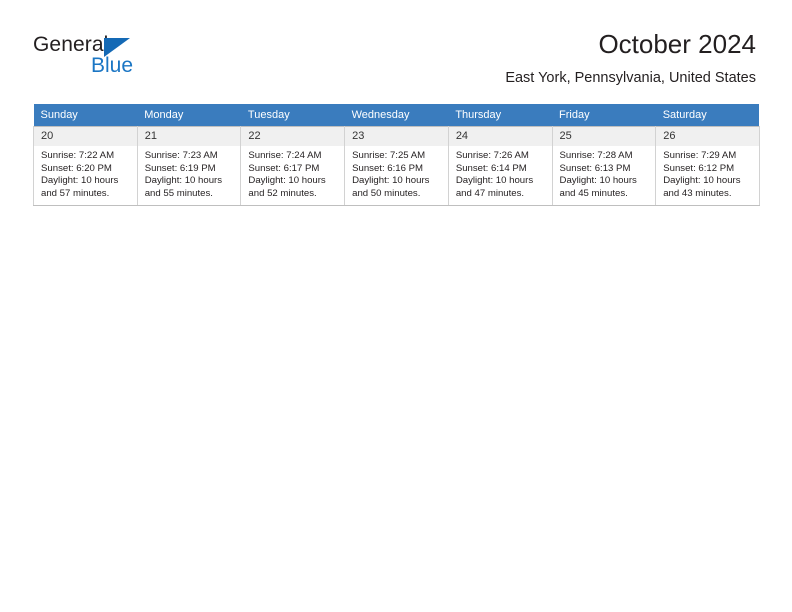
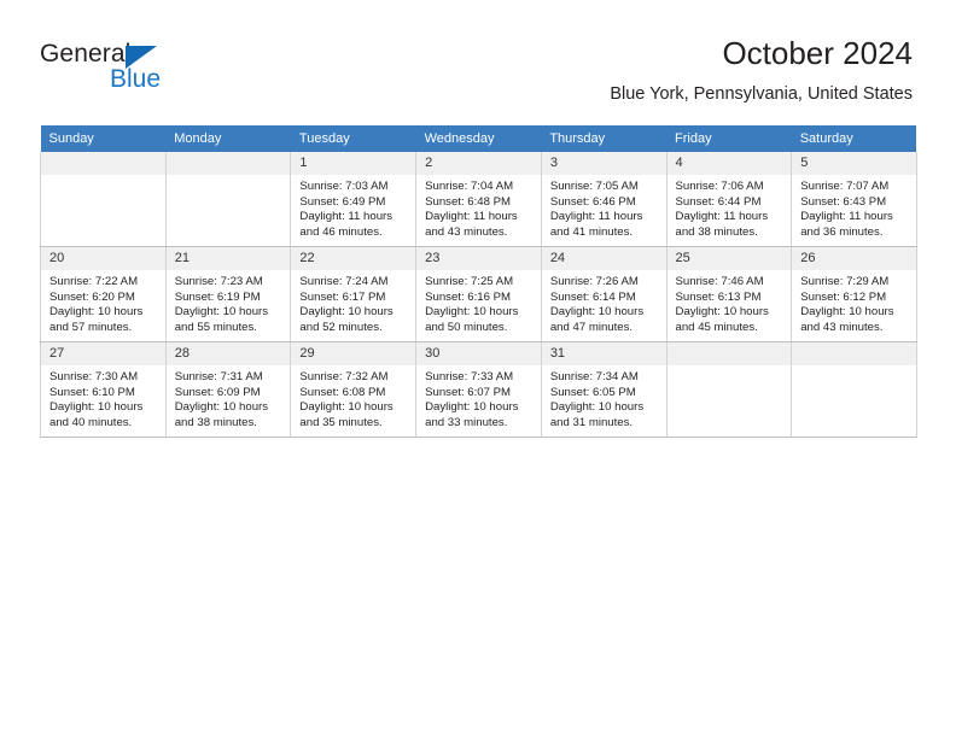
  General
  Blue
  October 2024
- East York, Pennsylvania, United States
+ Blue York, Pennsylvania, United States
  Sunday	Monday	Tuesday	Wednesday	Thursday	Friday	Saturday
+ 		1 Sunrise: 7:03 AM Sunset: 6:49 PM Daylight: 11 hours and 46 minutes.	2 Sunrise: 7:04 AM Sunset: 6:48 PM Daylight: 11 hours and 43 minutes.	3 Sunrise: 7:05 AM Sunset: 6:46 PM Daylight: 11 hours and 41 minutes.	4 Sunrise: 7:06 AM Sunset: 6:44 PM Daylight: 11 hours and 38 minutes.	5 Sunrise: 7:07 AM Sunset: 6:43 PM Daylight: 11 hours and 36 minutes.
- 20 Sunrise: 7:22 AM Sunset: 6:20 PM Daylight: 10 hours and 57 minutes.	21 Sunrise: 7:23 AM Sunset: 6:19 PM Daylight: 10 hours and 55 minutes.	22 Sunrise: 7:24 AM Sunset: 6:17 PM Daylight: 10 hours and 52 minutes.	23 Sunrise: 7:25 AM Sunset: 6:16 PM Daylight: 10 hours and 50 minutes.	24 Sunrise: 7:26 AM Sunset: 6:14 PM Daylight: 10 hours and 47 minutes.	25 Sunrise: 7:28 AM Sunset: 6:13 PM Daylight: 10 hours and 45 minutes.	26 Sunrise: 7:29 AM Sunset: 6:12 PM Daylight: 10 hours and 43 minutes.
+ 20 Sunrise: 7:22 AM Sunset: 6:20 PM Daylight: 10 hours and 57 minutes.	21 Sunrise: 7:23 AM Sunset: 6:19 PM Daylight: 10 hours and 55 minutes.	22 Sunrise: 7:24 AM Sunset: 6:17 PM Daylight: 10 hours and 52 minutes.	23 Sunrise: 7:25 AM Sunset: 6:16 PM Daylight: 10 hours and 50 minutes.	24 Sunrise: 7:26 AM Sunset: 6:14 PM Daylight: 10 hours and 47 minutes.	25 Sunrise: 7:46 AM Sunset: 6:13 PM Daylight: 10 hours and 45 minutes.	26 Sunrise: 7:29 AM Sunset: 6:12 PM Daylight: 10 hours and 43 minutes.
+ 27 Sunrise: 7:30 AM Sunset: 6:10 PM Daylight: 10 hours and 40 minutes.	28 Sunrise: 7:31 AM Sunset: 6:09 PM Daylight: 10 hours and 38 minutes.	29 Sunrise: 7:32 AM Sunset: 6:08 PM Daylight: 10 hours and 35 minutes.	30 Sunrise: 7:33 AM Sunset: 6:07 PM Daylight: 10 hours and 33 minutes.	31 Sunrise: 7:34 AM Sunset: 6:05 PM Daylight: 10 hours and 31 minutes.
